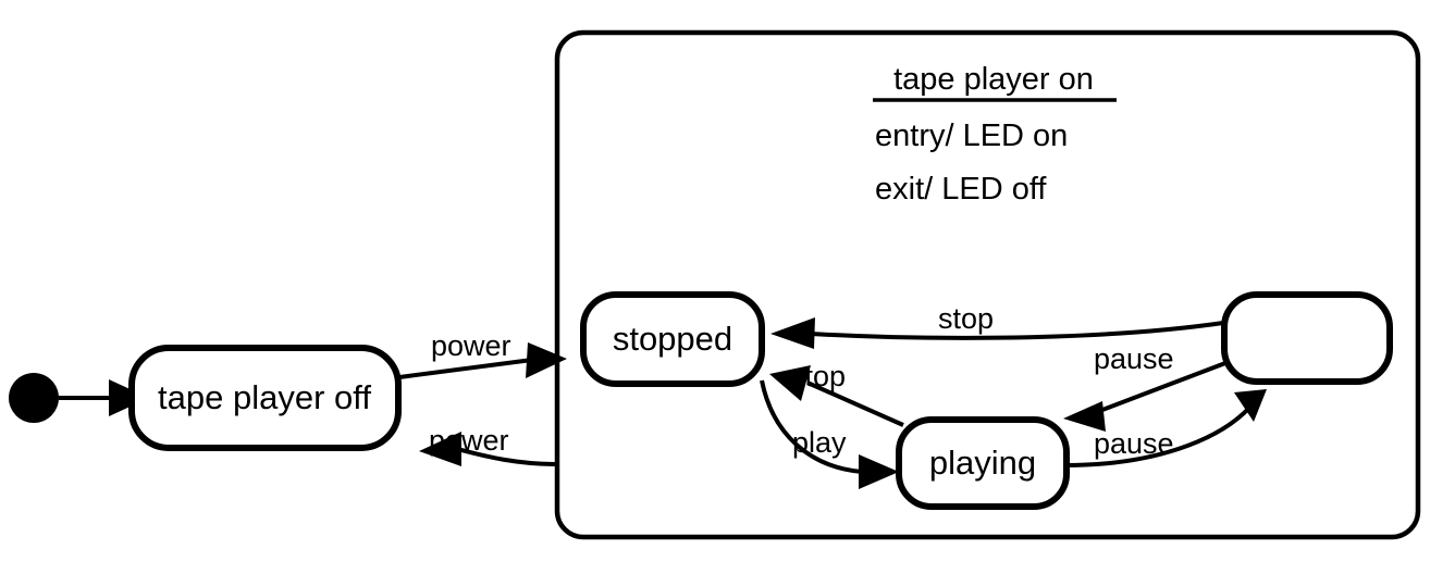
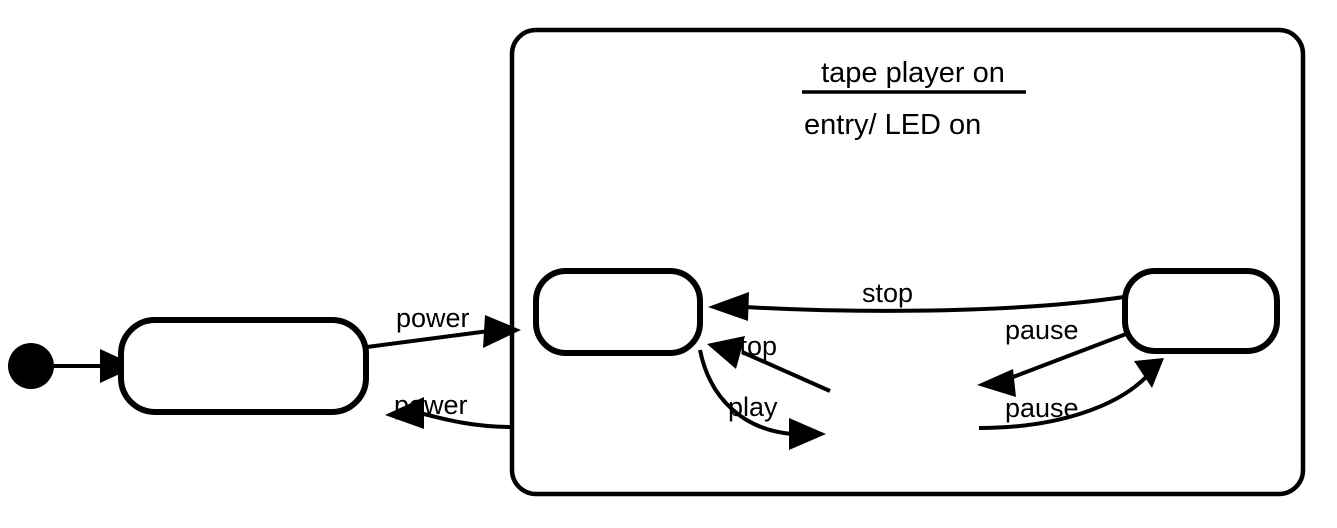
  tape player on
  entry/ LED on
- exit/ LED off
- tape player off
- stopped
- playing
  power
  power
  stop
  stop
  play
  pause
  pause
